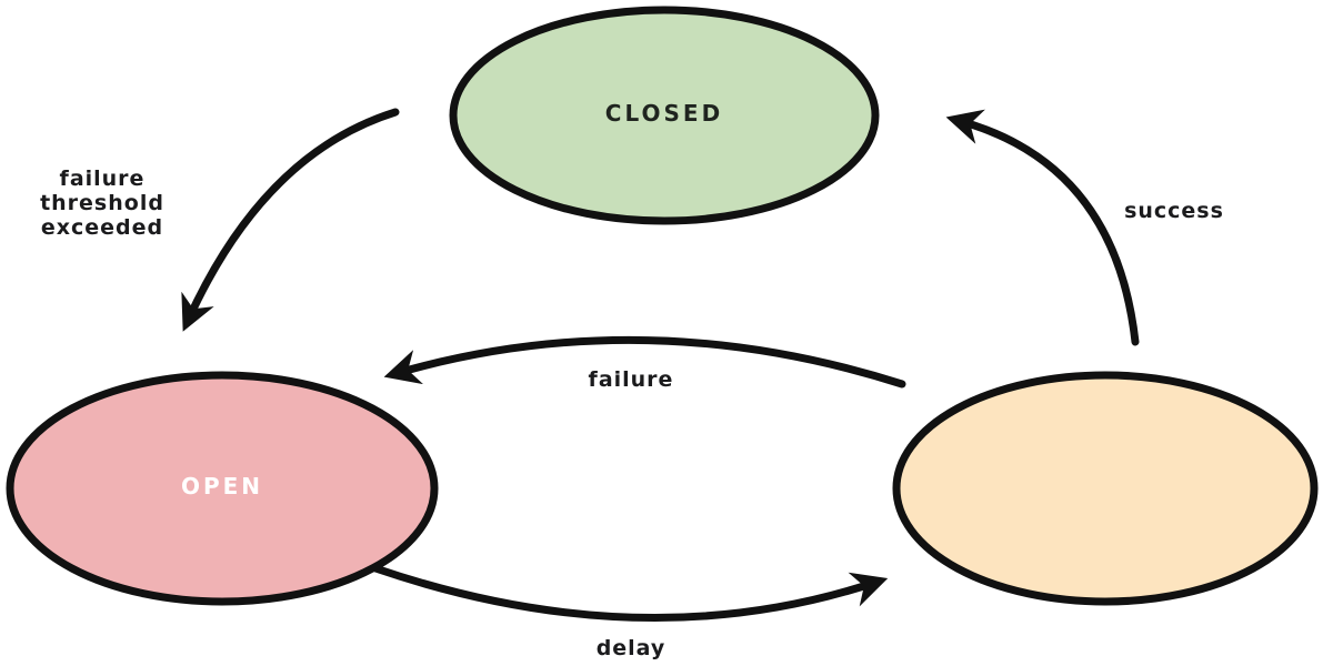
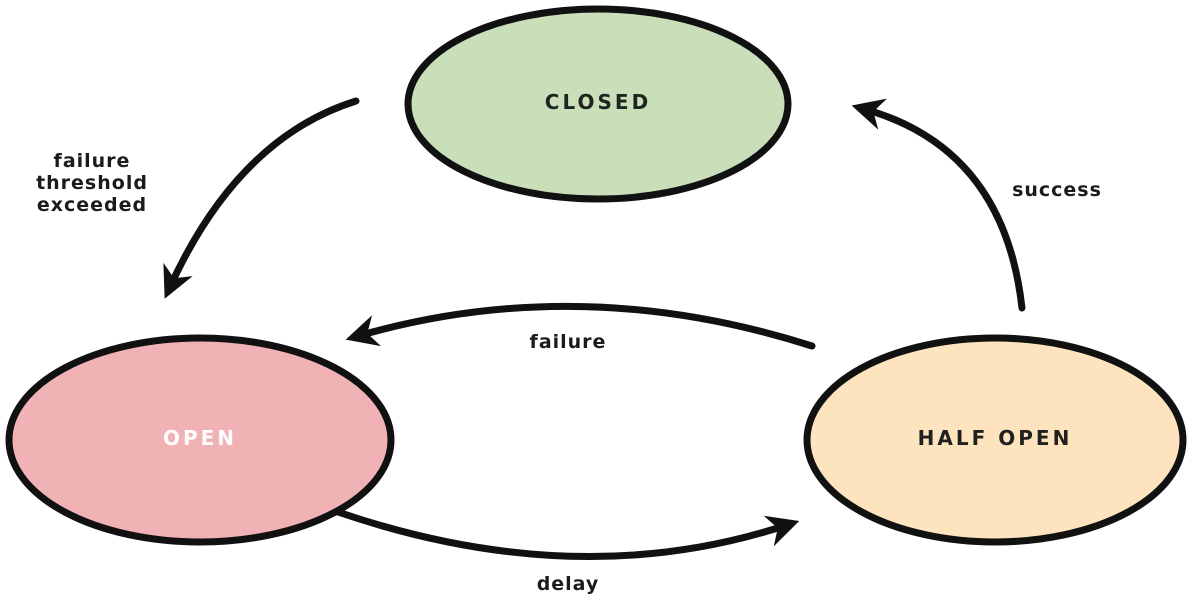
  CLOSED
  OPEN
+ HALF OPEN
  failure
  threshold
  exceeded
  success
  failure
  delay
